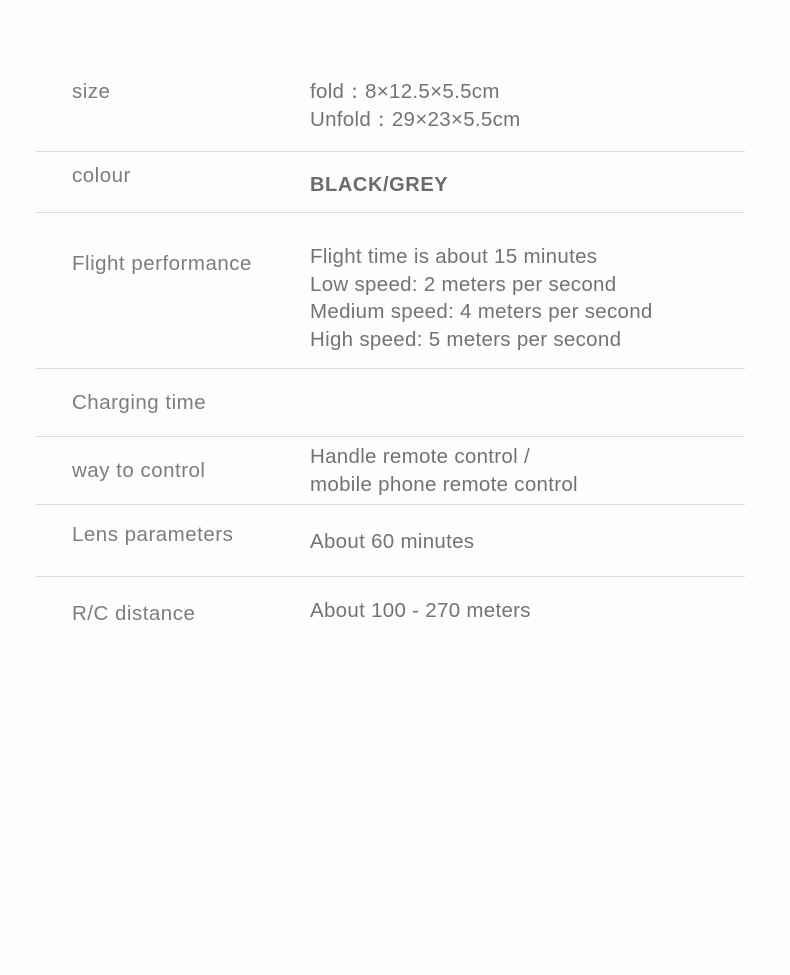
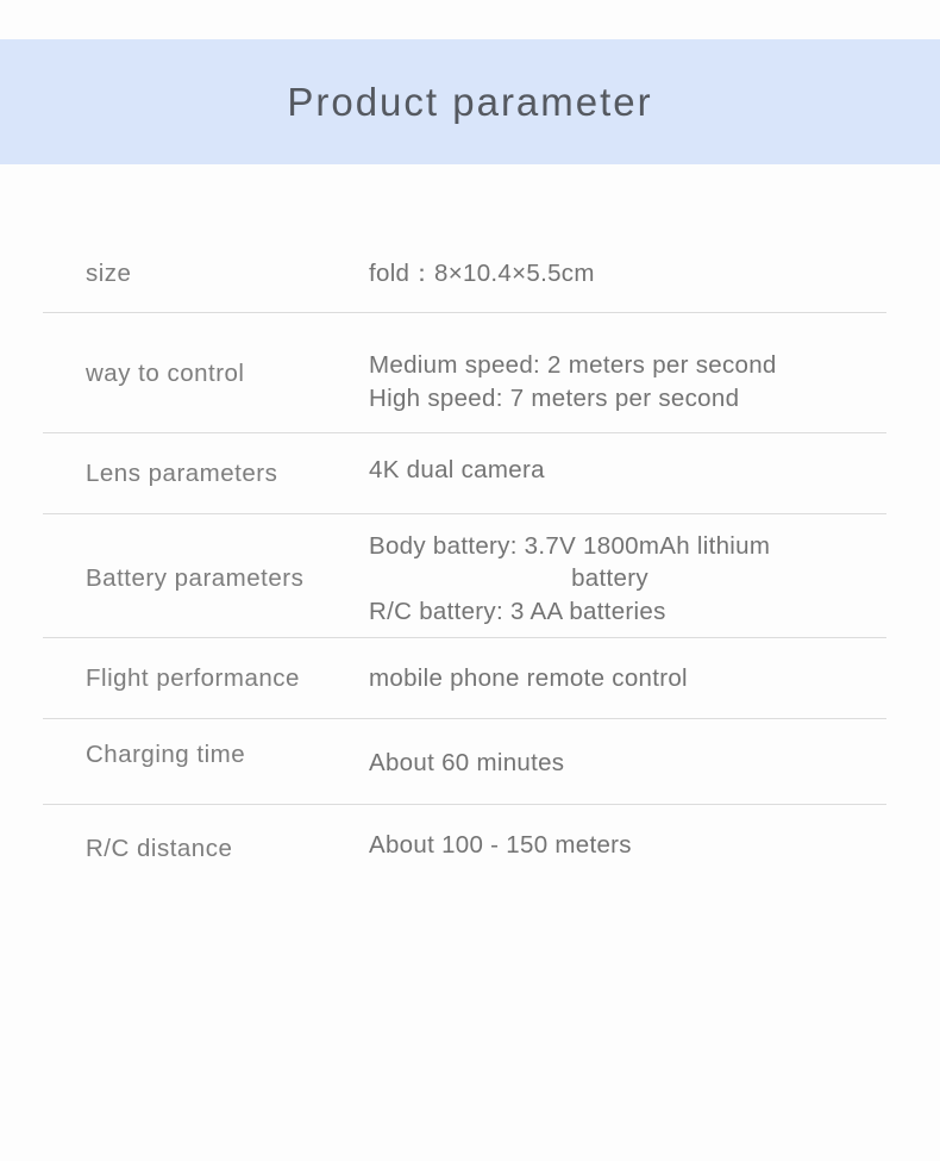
+ Product parameter
  size
- fold：8×12.5×5.5cm
+ fold：8×10.4×5.5cm
- Unfold：29×23×5.5cm
- colour
- BLACK/GREY
- Flight performance
+ way to control
- Flight time is about 15 minutes
- Low speed: 2 meters per second
- Medium speed: 4 meters per second
+ Medium speed: 2 meters per second
- High speed: 5 meters per second
+ High speed: 7 meters per second
- Charging time
+ Lens parameters
+ 4K dual camera
+ Battery parameters
+ Body battery: 3.7V 1800mAh lithium
+ battery
+ R/C battery: 3 AA batteries
- way to control
+ Flight performance
- Handle remote control /
  mobile phone remote control
- Lens parameters
+ Charging time
  About 60 minutes
  R/C distance
- About 100 - 270 meters
+ About 100 - 150 meters
